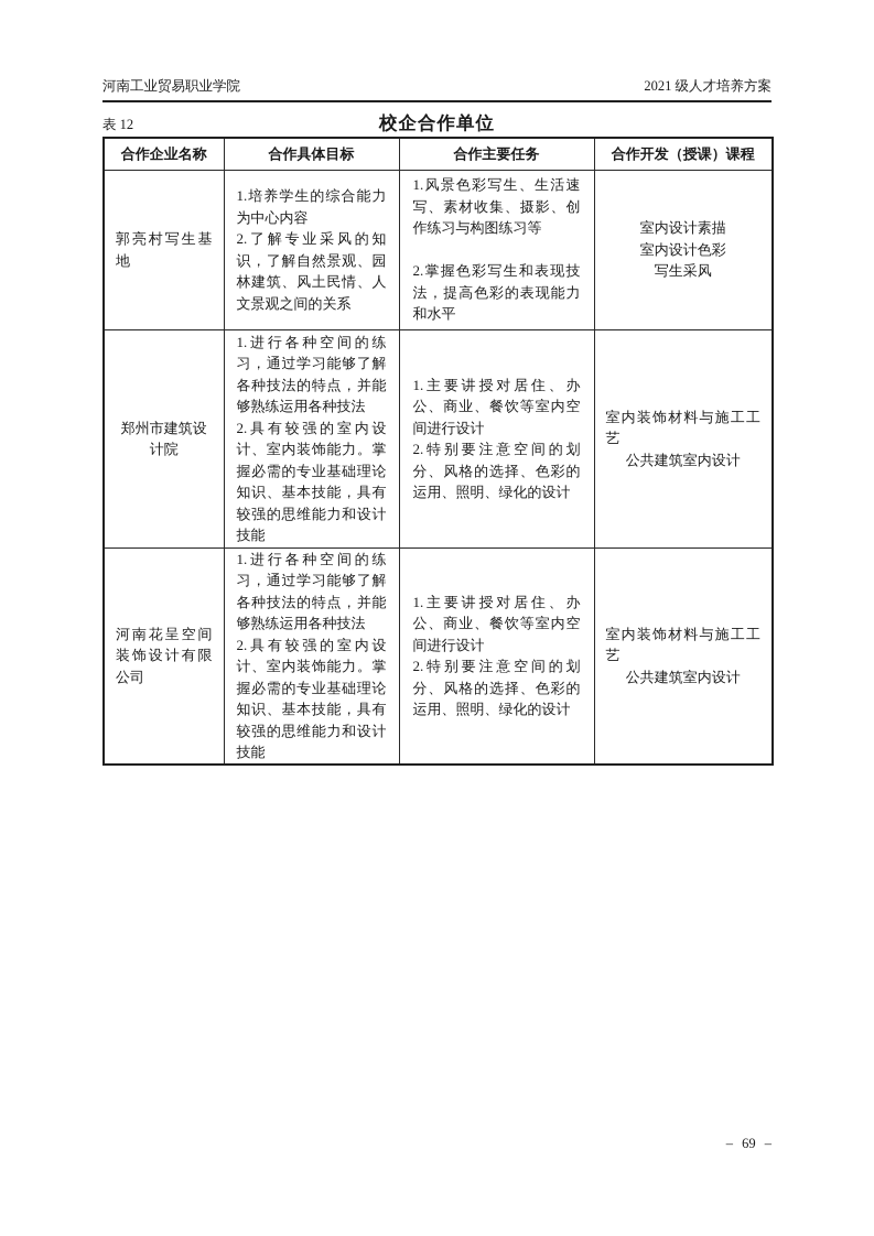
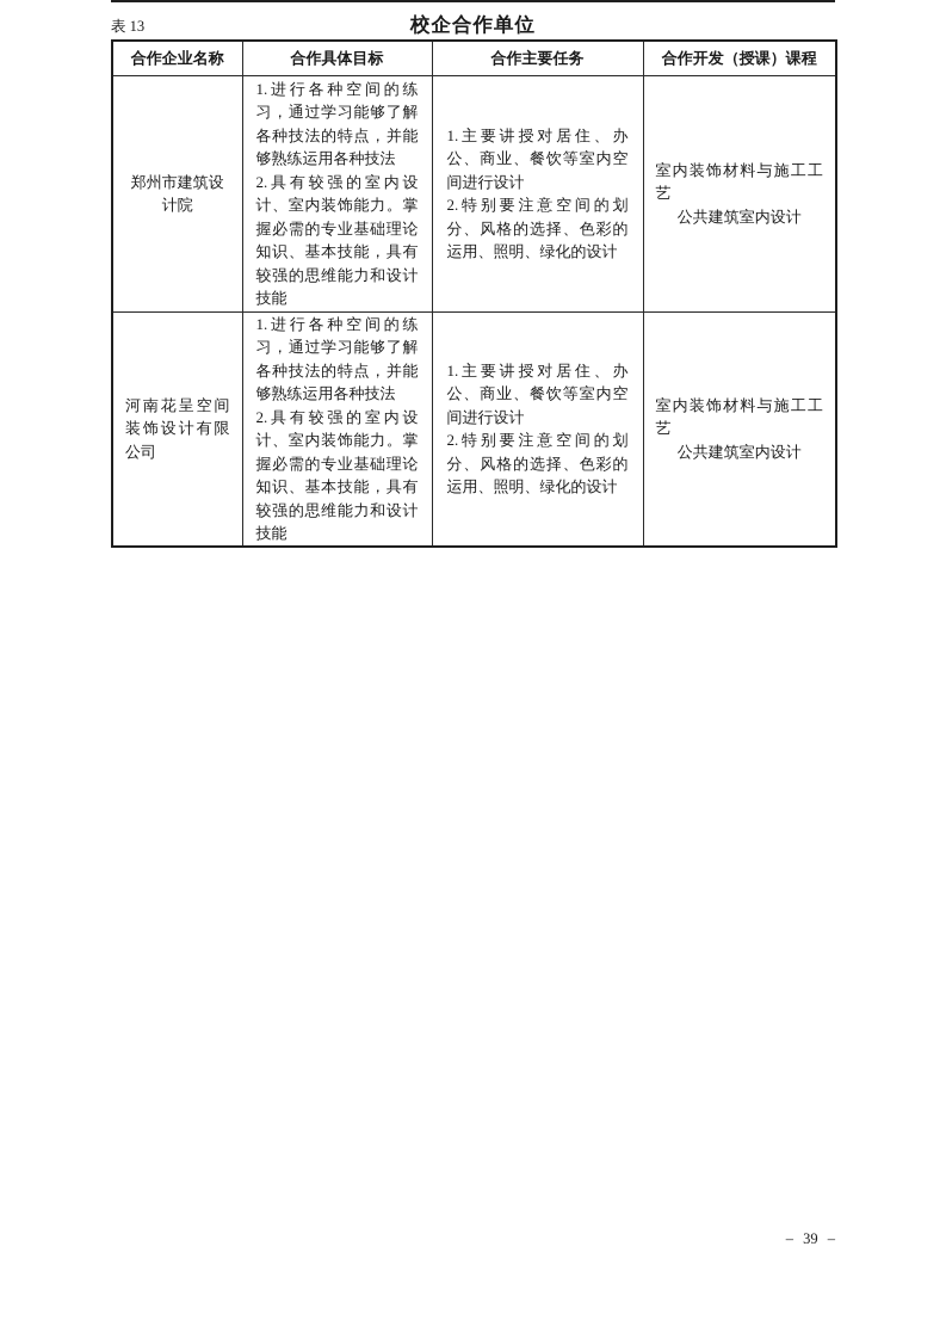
- 河南工业贸易职业学院
- 2021 级人才培养方案
- 表 12
+ 表 13
  校企合作单位
  合作企业名称	合作具体目标	合作主要任务	合作开发（授课）课程
- 郭亮村写生基地	1.培养学生的综合能力为中心内容2.了解专业采风的知识，了解自然景观、园林建筑、风土民情、人文景观之间的关系	1.风景色彩写生、生活速写、素材收集、摄影、创作练习与构图练习等 2.掌握色彩写生和表现技法，提高色彩的表现能力和水平	室内设计素描室内设计色彩写生采风
  郑州市建筑设计院	1.进行各种空间的练习，通过学习能够了解各种技法的特点，并能够熟练运用各种技法2.具有较强的室内设计、室内装饰能力。掌握必需的专业基础理论知识、基本技能，具有较强的思维能力和设计技能	1.主要讲授对居住、办公、商业、餐饮等室内空间进行设计2.特别要注意空间的划分、风格的选择、色彩的运用、照明、绿化的设计	室内装饰材料与施工工艺公共建筑室内设计
  河南花呈空间装饰设计有限公司	1.进行各种空间的练习，通过学习能够了解各种技法的特点，并能够熟练运用各种技法2.具有较强的室内设计、室内装饰能力。掌握必需的专业基础理论知识、基本技能，具有较强的思维能力和设计技能	1.主要讲授对居住、办公、商业、餐饮等室内空间进行设计2.特别要注意空间的划分、风格的选择、色彩的运用、照明、绿化的设计	室内装饰材料与施工工艺公共建筑室内设计
- – 69 –
+ – 39 –
